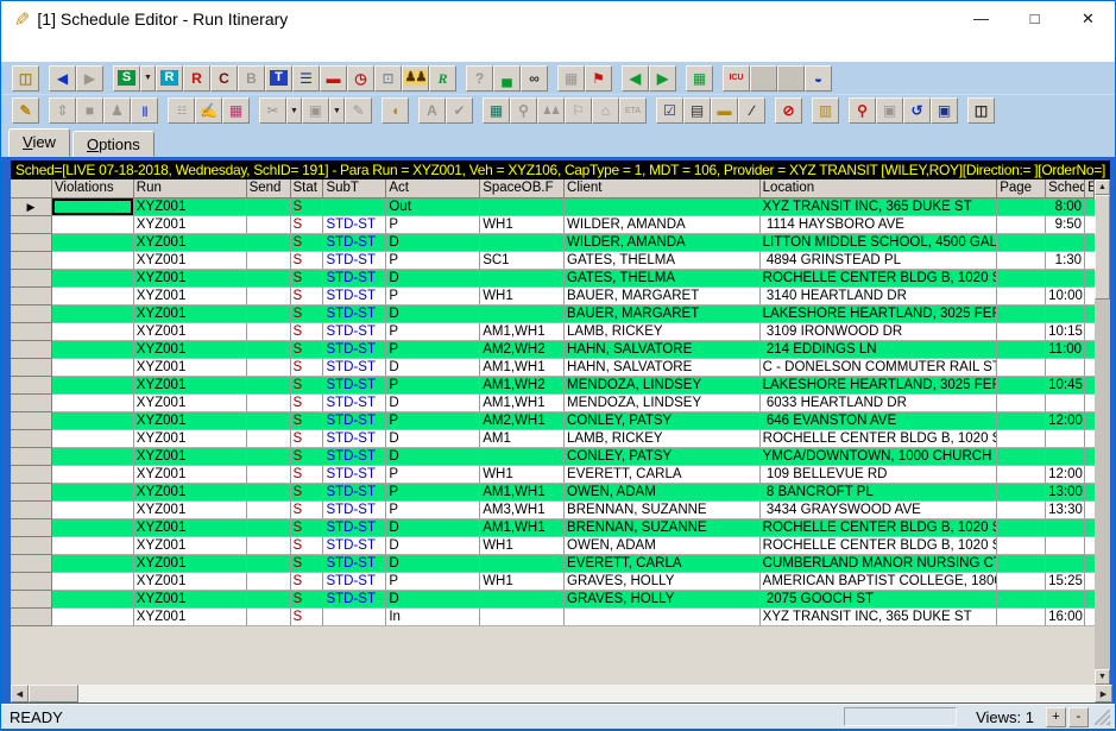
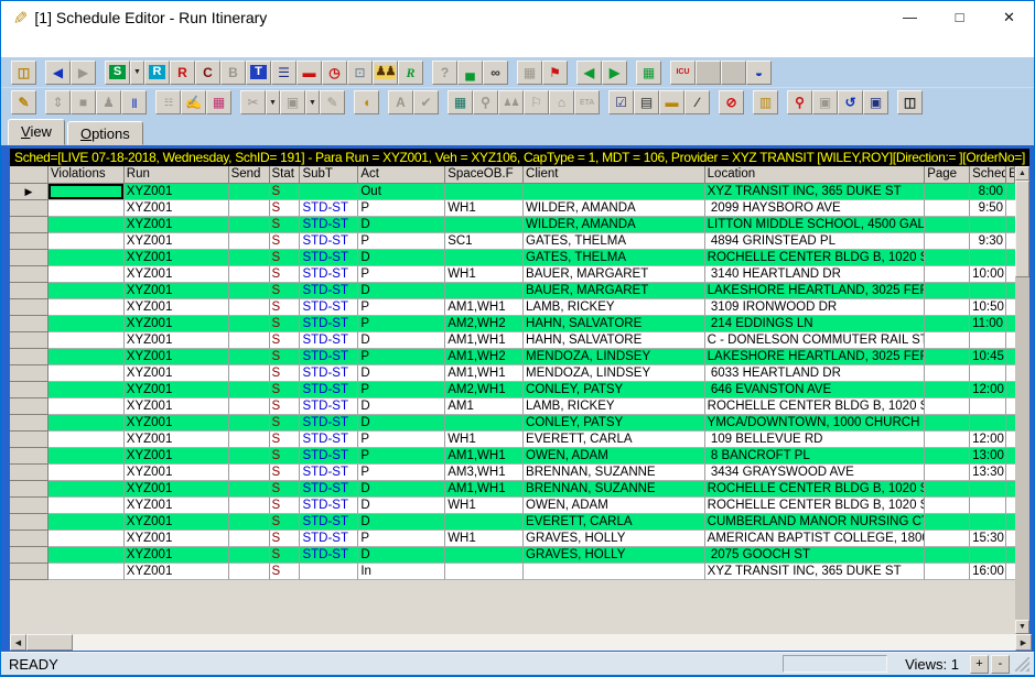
  [1] Schedule Editor - Run Itinerary
  —
  □
  ✕
  ◫
  ◀
  ▶
  S
  R
  R
  C
  B
  T
  ☰
  ▬
  ◷
  ⊡
  ♟♟
  R
  ?
  ▄
  ∞
  ▦
  ⚑
  ◀
  ▶
  ▦
  ◒
  ✎
  ⇕
  ■
  ♟
  |||
  ☷
  ✍
  ▦
  ✂
  ▣
  ✎
  ◖
  A
  ✔
  ▦
  ⚲
  ♟♟
  ⚐
  ⌂
  ☑
  ▤
  ▬
  ∕
  ⊘
  ▥
  ⚲
  ▣
  ↺
  ▣
  ◫
  View
  Options
  Sched=[LIVE 07-18-2018, Wednesday, SchID= 191] - Para Run = XYZ001, Veh = XYZ106, CapType = 1, MDT = 106, Provider = XYZ TRANSIT [WILEY,ROY][Direction:= ][OrderNo=]
  Violations
  Run
  Send
  Stat
  SubT
  Act
  SpaceOB.F
  Client
  Location
  Page
  Sched
  E
  ▶
  XYZ001
  S
  Out
  XYZ TRANSIT INC, 365 DUKE ST
  8:00
  XYZ001
  S
  STD-ST
  P
  WH1
  WILDER, AMANDA
- 1114 HAYSBORO AVE
+ 2099 HAYSBORO AVE
  9:50
  XYZ001
  S
  STD-ST
  D
  WILDER, AMANDA
  LITTON MIDDLE SCHOOL, 4500 GAL
  XYZ001
  S
  STD-ST
  P
  SC1
  GATES, THELMA
  4894 GRINSTEAD PL
- 1:30
+ 9:30
  XYZ001
  S
  STD-ST
  D
  GATES, THELMA
  ROCHELLE CENTER BLDG B, 1020
  XYZ001
  S
  STD-ST
  P
  WH1
  BAUER, MARGARET
  3140 HEARTLAND DR
  10:00
  XYZ001
  S
  STD-ST
  D
  BAUER, MARGARET
  LAKESHORE HEARTLAND, 3025 FE
  XYZ001
  S
  STD-ST
  P
  AM1,WH1
  LAMB, RICKEY
  3109 IRONWOOD DR
- 10:15
+ 10:50
  XYZ001
  S
  STD-ST
  P
  AM2,WH2
  HAHN, SALVATORE
  214 EDDINGS LN
  11:00
  XYZ001
  S
  STD-ST
  D
  AM1,WH1
  HAHN, SALVATORE
  C - DONELSON COMMUTER RAIL ST
  XYZ001
  S
  STD-ST
  P
  AM1,WH2
  MENDOZA, LINDSEY
  LAKESHORE HEARTLAND, 3025 FE
  10:45
  XYZ001
  S
  STD-ST
  D
  AM1,WH1
  MENDOZA, LINDSEY
  6033 HEARTLAND DR
  XYZ001
  S
  STD-ST
  P
  AM2,WH1
  CONLEY, PATSY
  646 EVANSTON AVE
  12:00
  XYZ001
  S
  STD-ST
  D
  AM1
  LAMB, RICKEY
  ROCHELLE CENTER BLDG B, 1020
  XYZ001
  S
  STD-ST
  D
  CONLEY, PATSY
  YMCA/DOWNTOWN, 1000 CHURCH
  XYZ001
  S
  STD-ST
  P
  WH1
  EVERETT, CARLA
  109 BELLEVUE RD
  12:00
  XYZ001
  S
  STD-ST
  P
  AM1,WH1
  OWEN, ADAM
  8 BANCROFT PL
  13:00
  XYZ001
  S
  STD-ST
  P
  AM3,WH1
  BRENNAN, SUZANNE
  3434 GRAYSWOOD AVE
  13:30
  XYZ001
  S
  STD-ST
  D
  AM1,WH1
  BRENNAN, SUZANNE
  ROCHELLE CENTER BLDG B, 1020
  XYZ001
  S
  STD-ST
  D
  WH1
  OWEN, ADAM
  ROCHELLE CENTER BLDG B, 1020
  XYZ001
  S
  STD-ST
  D
  EVERETT, CARLA
  CUMBERLAND MANOR NURSING C
  XYZ001
  S
  STD-ST
  P
  WH1
  GRAVES, HOLLY
  AMERICAN BAPTIST COLLEGE, 180
- 15:25
+ 15:30
  XYZ001
  S
  STD-ST
  D
  GRAVES, HOLLY
  2075 GOOCH ST
  XYZ001
  S
  In
  XYZ TRANSIT INC, 365 DUKE ST
  16:00
  READY
  Views: 1
  +
  -
